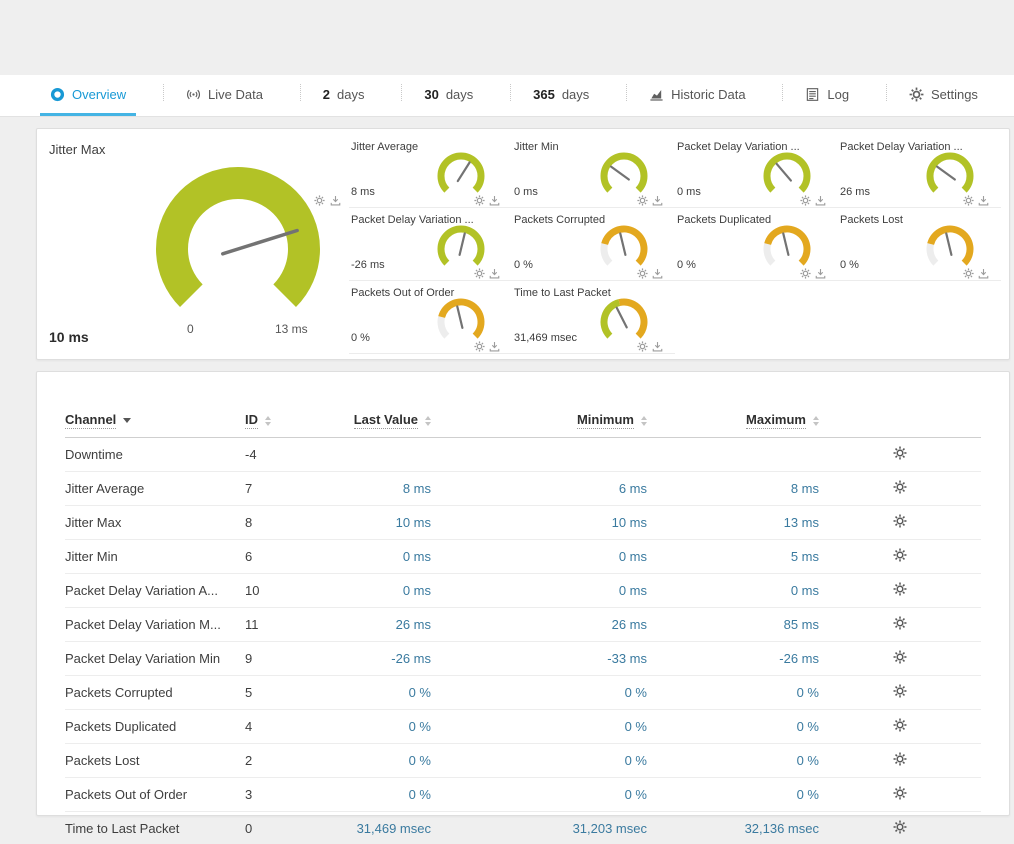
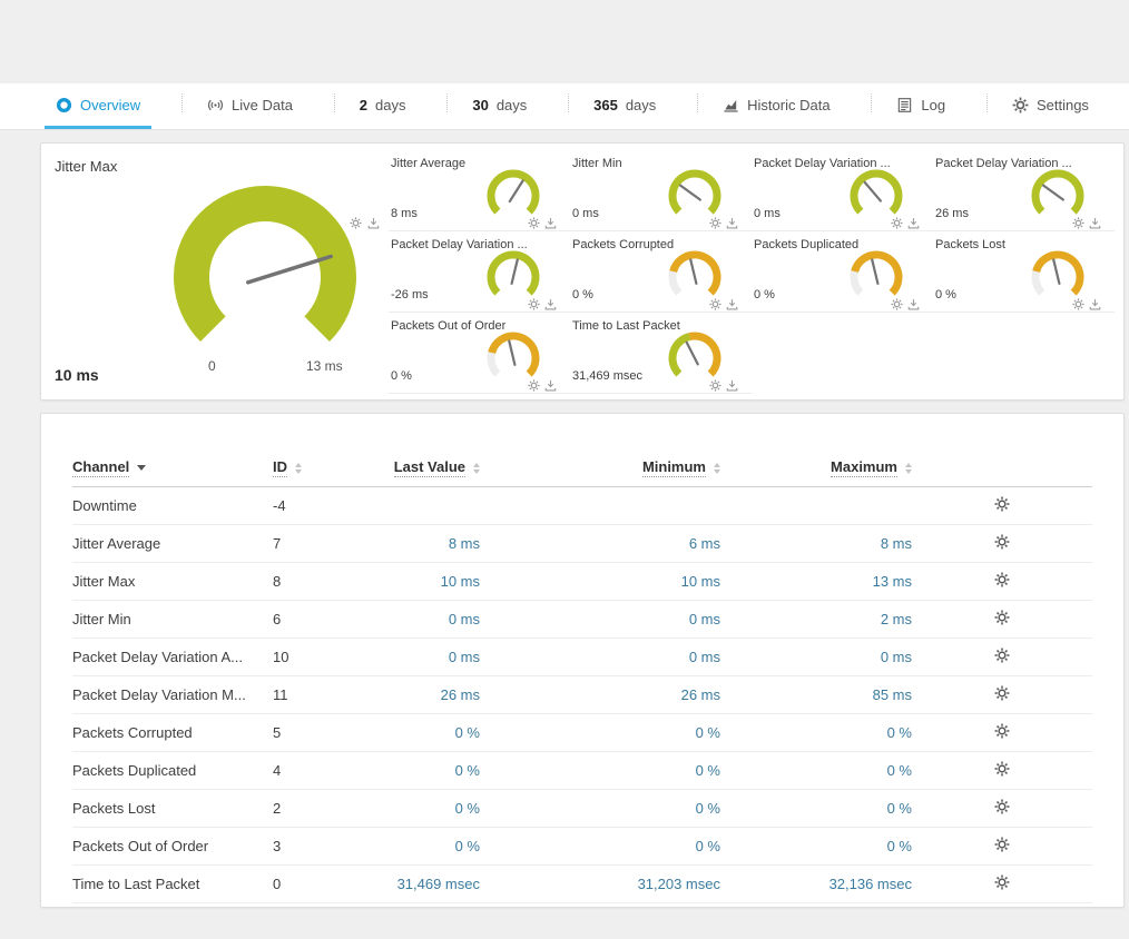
  Overview
  Live Data
  2
  days
  30
  days
  365
  days
  Historic Data
  Log
  Settings
  Jitter Max
  10 ms
  0
  13 ms
  Jitter Average
  8 ms
  Jitter Min
  0 ms
  Packet Delay Variation ...
  0 ms
  Packet Delay Variation ...
  26 ms
  Packet Delay Variation ...
  -26 ms
  Packets Corrupted
  0 %
  Packets Duplicated
  0 %
  Packets Lost
  0 %
  Packets Out of Order
  0 %
  Time to Last Packet
  31,469 msec
  Channel	ID	Last Value	Minimum	Maximum
  Downtime	-4
  Jitter Average	7	8 ms	6 ms	8 ms
  Jitter Max	8	10 ms	10 ms	13 ms
- Jitter Min	6	0 ms	0 ms	5 ms
+ Jitter Min	6	0 ms	0 ms	2 ms
  Packet Delay Variation A...	10	0 ms	0 ms	0 ms
  Packet Delay Variation M...	11	26 ms	26 ms	85 ms
- Packet Delay Variation Min	9	-26 ms	-33 ms	-26 ms
  Packets Corrupted	5	0 %	0 %	0 %
  Packets Duplicated	4	0 %	0 %	0 %
  Packets Lost	2	0 %	0 %	0 %
  Packets Out of Order	3	0 %	0 %	0 %
  Time to Last Packet	0	31,469 msec	31,203 msec	32,136 msec
